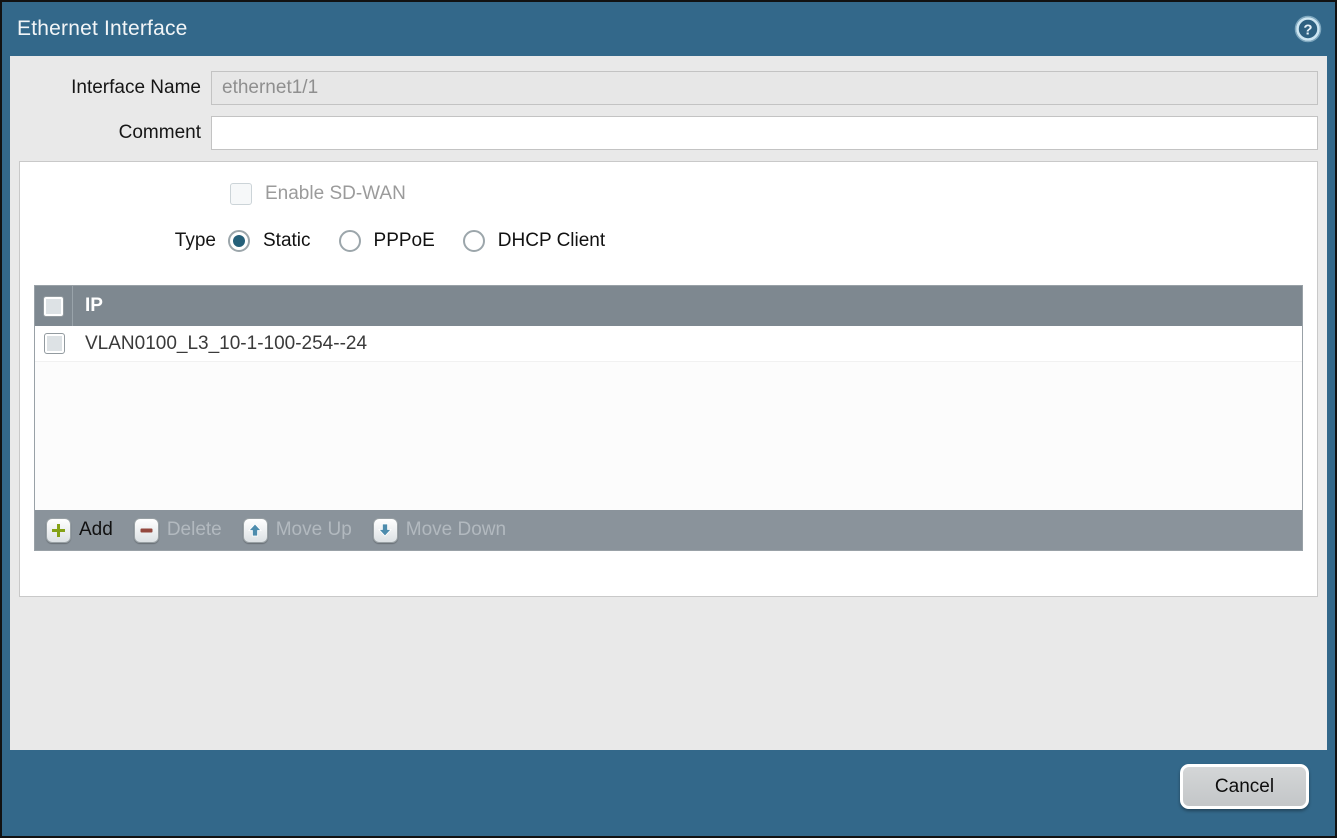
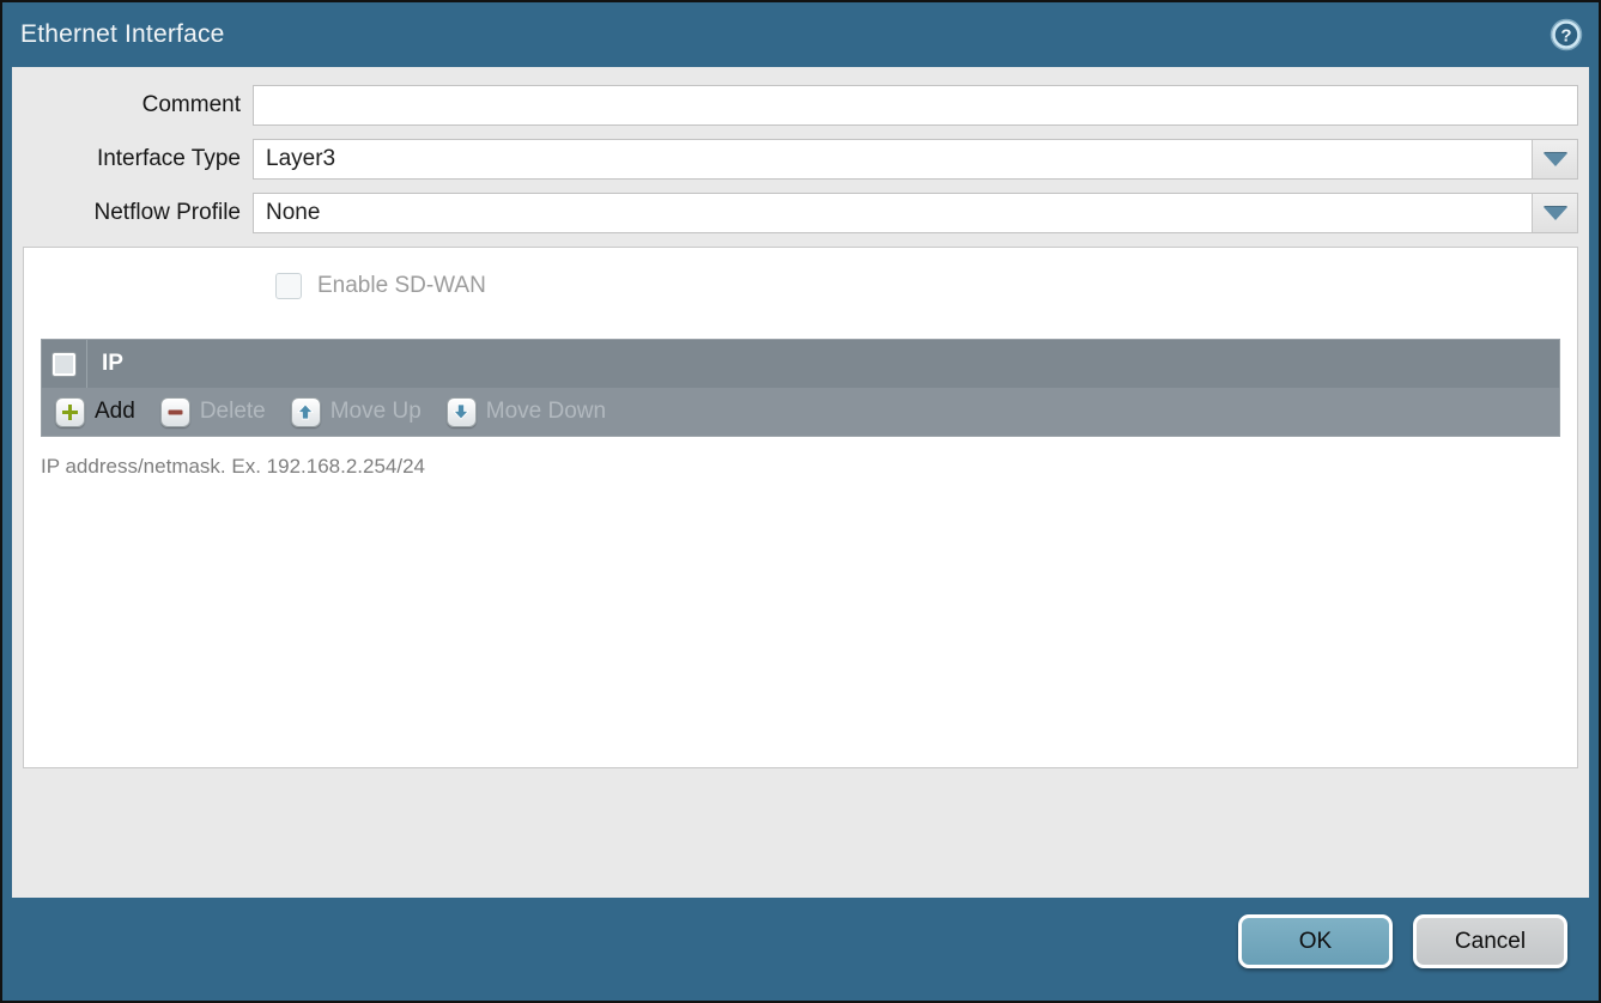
  Ethernet Interface
  ?
- Interface Name
- ethernet1/1
  Comment
+ Interface Type
+ Layer3
+ Netflow Profile
+ None
  Enable SD-WAN
- Type
- Static
- PPPoE
- DHCP Client
  IP
- VLAN0100_L3_10-1-100-254--24
  Add
  Delete
  Move Up
  Move Down
+ IP address/netmask. Ex. 192.168.2.254/24
+ OK
  Cancel
